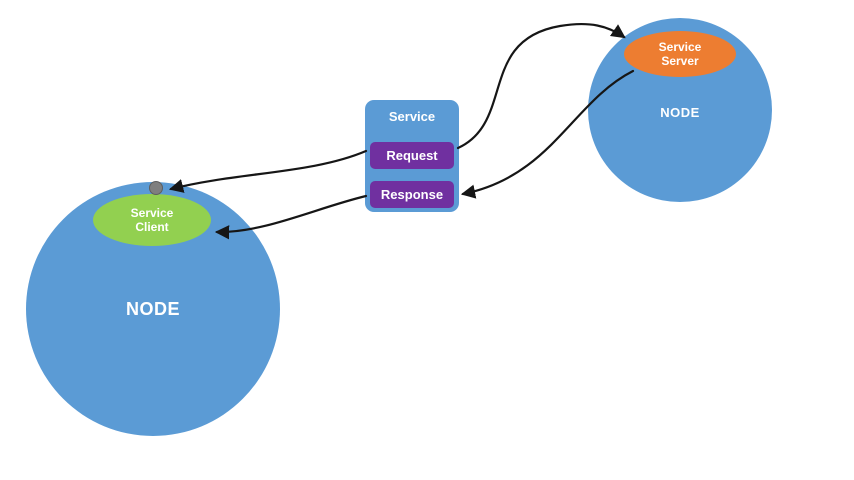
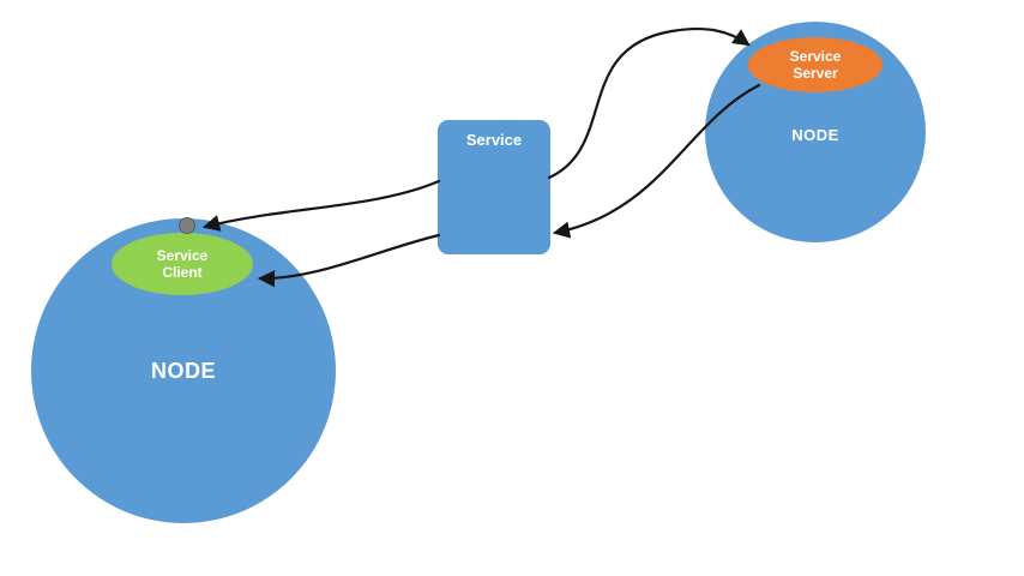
  NODE
  NODE
  Service
  Client
  Service
  Server
  Service
- Request
- Response
